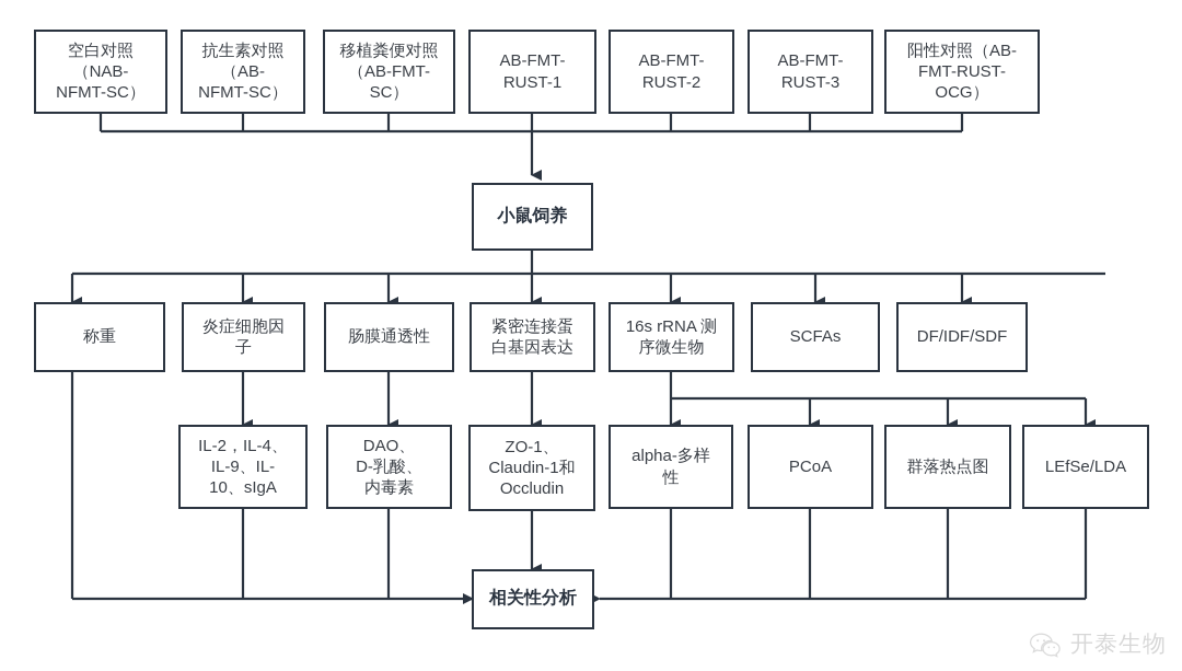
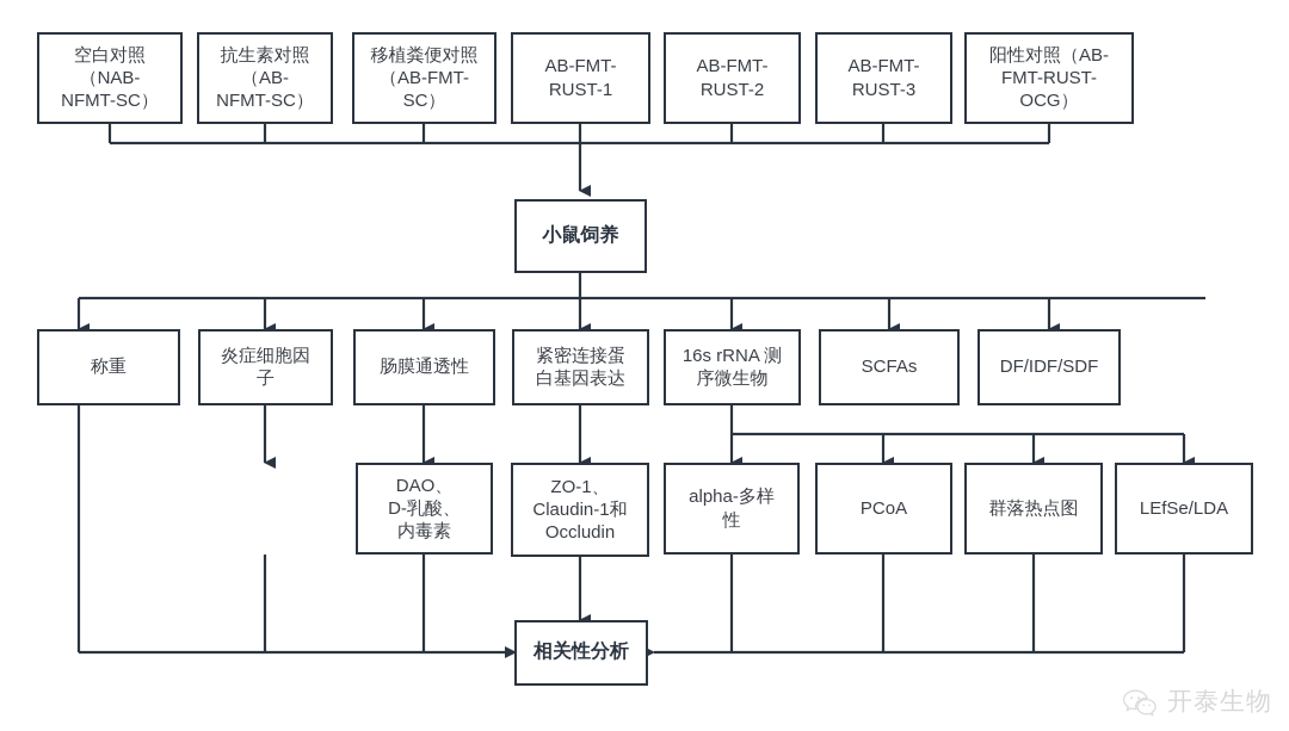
  空白对照
  （NAB-
  NFMT-SC）
  抗生素对照
  （AB-
  NFMT-SC）
  移植粪便对照
  （AB-FMT-
  SC）
  AB-FMT-
  RUST-1
  AB-FMT-
  RUST-2
  AB-FMT-
  RUST-3
  阳性对照（AB-
  FMT-RUST-
  OCG）
  小鼠饲养
  称重
  炎症细胞因
  子
  肠膜通透性
  紧密连接蛋
  白基因表达
  16s rRNA 测
  序微生物
  SCFAs
  DF/IDF/SDF
- IL-2，IL-4、
- IL-9、IL-
- 10、sIgA
  DAO、
  D-乳酸、
  内毒素
  ZO-1、
  Claudin-1和
  Occludin
  alpha-多样
  性
  PCoA
  群落热点图
  LEfSe/LDA
  相关性分析
  开泰生物
